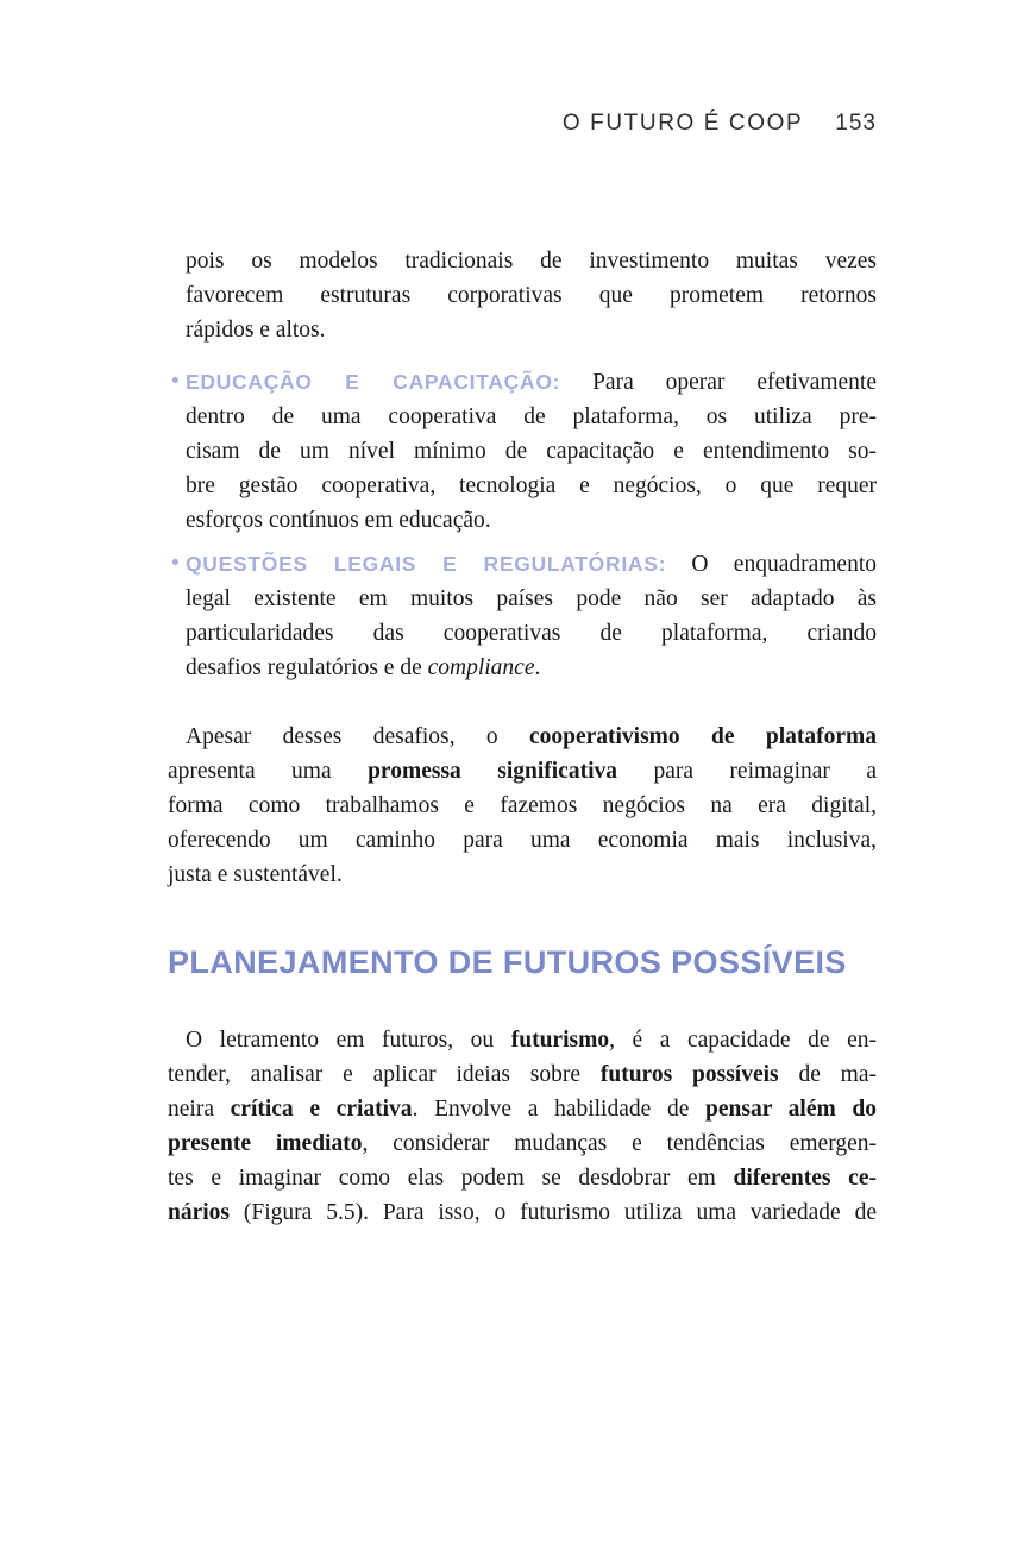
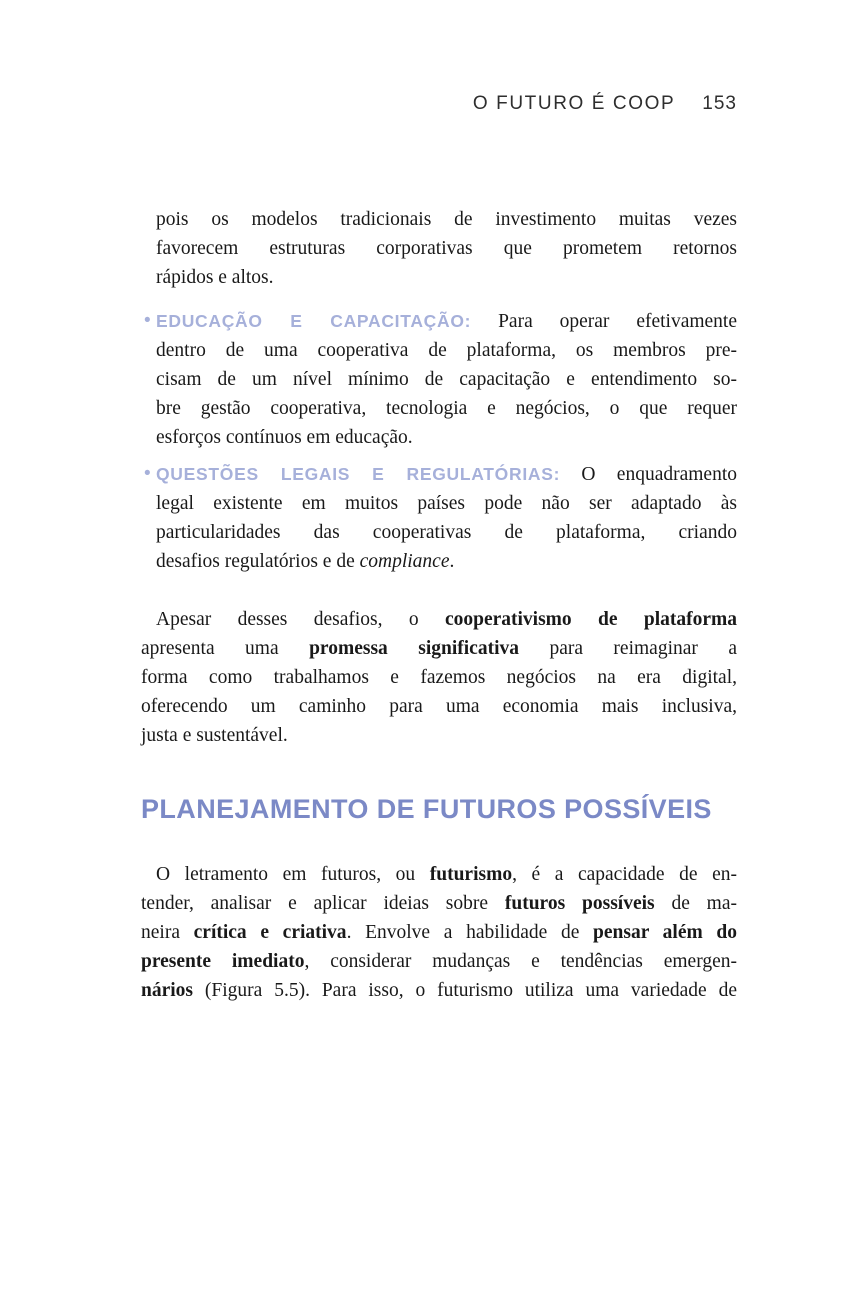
  O FUTURO É COOP
  153
  pois os modelos tradicionais de investimento muitas vezes
  favorecem estruturas corporativas que prometem retornos
  rápidos e altos.
  •
  EDUCAÇÃO E CAPACITAÇÃO: Para operar efetivamente
- dentro de uma cooperativa de plataforma, os utiliza pre-
+ dentro de uma cooperativa de plataforma, os membros pre-
  cisam de um nível mínimo de capacitação e entendimento so-
  bre gestão cooperativa, tecnologia e negócios, o que requer
  esforços contínuos em educação.
  •
  QUESTÕES LEGAIS E REGULATÓRIAS: O enquadramento
  legal existente em muitos países pode não ser adaptado às
  particularidades das cooperativas de plataforma, criando
  desafios regulatórios e de compliance.
  Apesar desses desafios, o cooperativismo de plataforma
  apresenta uma promessa significativa para reimaginar a
  forma como trabalhamos e fazemos negócios na era digital,
  oferecendo um caminho para uma economia mais inclusiva,
  justa e sustentável.
  PLANEJAMENTO DE FUTUROS POSSÍVEIS
  O letramento em futuros, ou futurismo, é a capacidade de en-
  tender, analisar e aplicar ideias sobre futuros possíveis de ma-
  neira crítica e criativa. Envolve a habilidade de pensar além do
  presente imediato, considerar mudanças e tendências emergen-
- tes e imaginar como elas podem se desdobrar em diferentes ce-
  nários (Figura 5.5). Para isso, o futurismo utiliza uma variedade de
